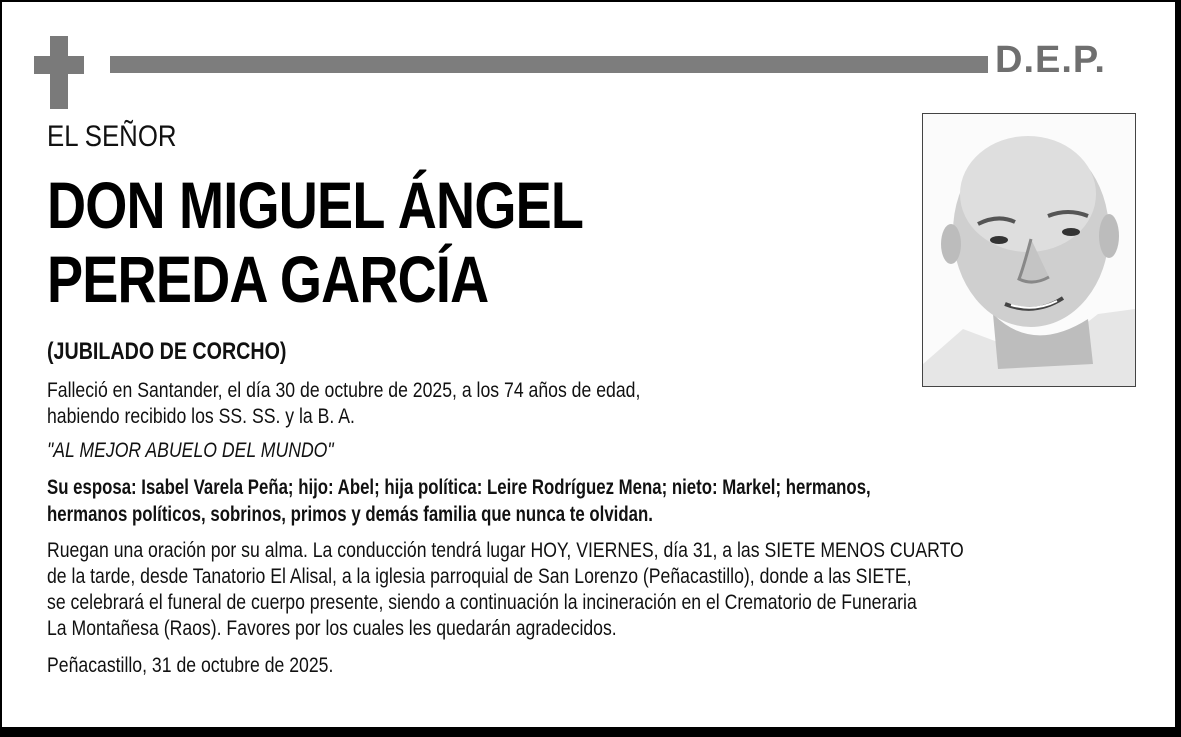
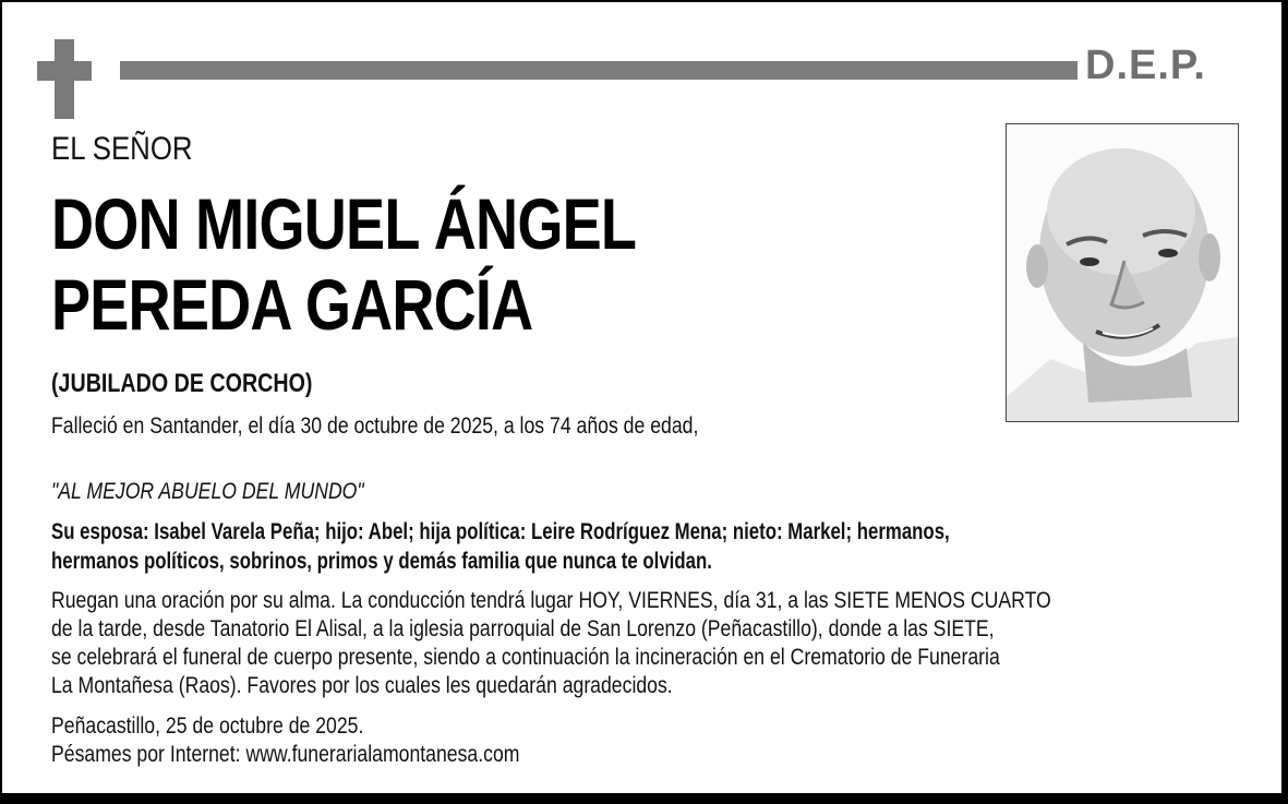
  D.E.P.
  EL SEÑOR
  DON MIGUEL ÁNGEL
  PEREDA GARCÍA
  (JUBILADO DE CORCHO)
  Falleció en Santander, el día 30 de octubre de 2025, a los 74 años de edad,
- habiendo recibido los SS. SS. y la B. A.
  "AL MEJOR ABUELO DEL MUNDO"
  Su esposa: Isabel Varela Peña; hijo: Abel; hija política: Leire Rodríguez Mena; nieto: Markel; hermanos,
  hermanos políticos, sobrinos, primos y demás familia que nunca te olvidan.
  Ruegan una oración por su alma. La conducción tendrá lugar HOY, VIERNES, día 31, a las SIETE MENOS CUARTO
  de la tarde, desde Tanatorio El Alisal, a la iglesia parroquial de San Lorenzo (Peñacastillo), donde a las SIETE,
  se celebrará el funeral de cuerpo presente, siendo a continuación la incineración en el Crematorio de Funeraria
  La Montañesa (Raos). Favores por los cuales les quedarán agradecidos.
- Peñacastillo, 31 de octubre de 2025.
+ Peñacastillo, 25 de octubre de 2025.
+ Pésames por Internet: www.funerarialamontanesa.com
